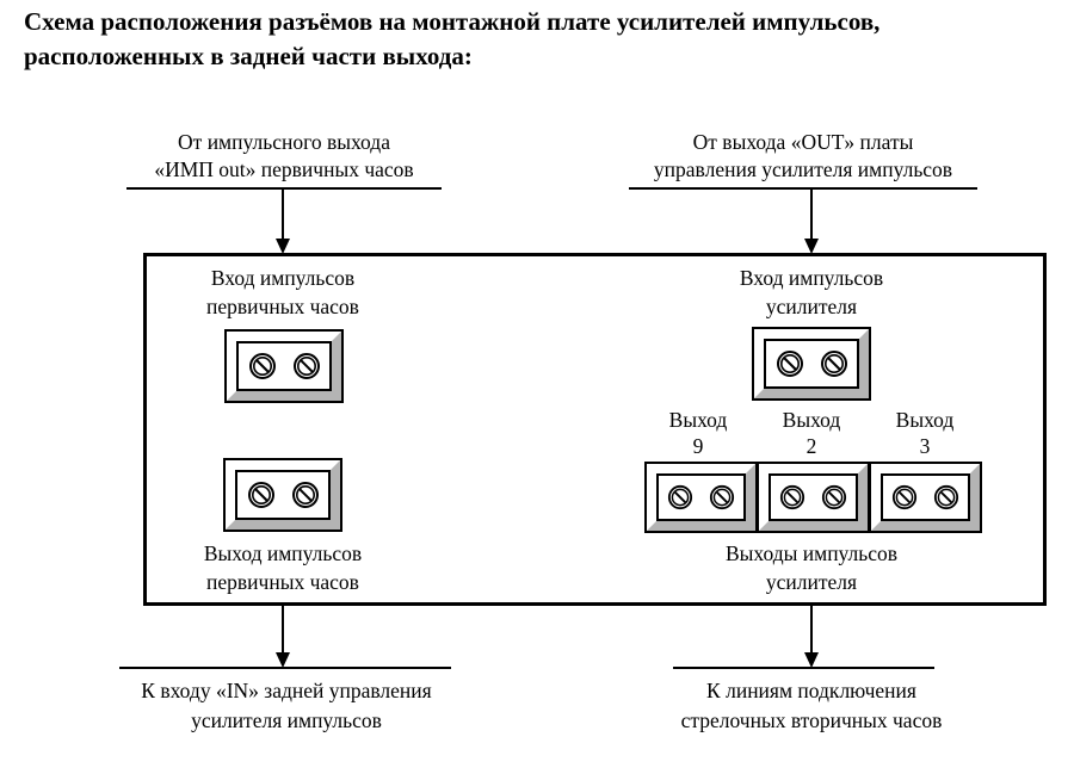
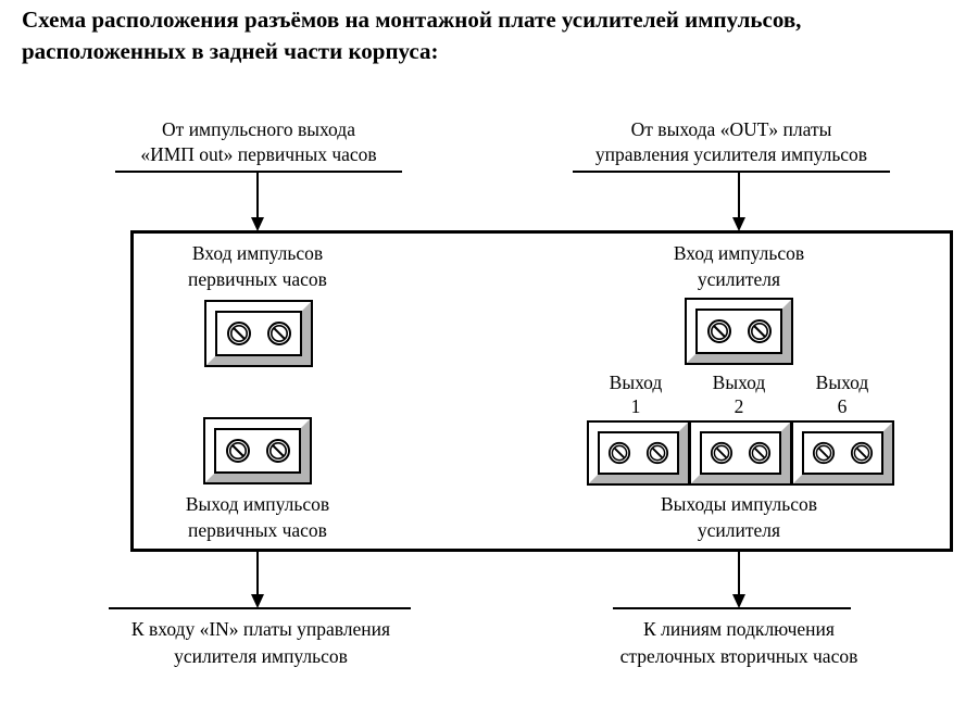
  Схема расположения разъёмов на монтажной плате усилителей импульсов,
- расположенных в задней части выхода:
+ расположенных в задней части корпуса:
  От импульсного выхода
  «ИМП out» первичных часов
  От выхода «OUT» платы
  управления усилителя импульсов
  Вход импульсов
  первичных часов
  Вход импульсов
  усилителя
  Выход
- 9
+ 1
  Выход
  2
  Выход
- 3
+ 6
  Выход импульсов
  первичных часов
  Выходы импульсов
  усилителя
- К входу «IN» задней управления
+ К входу «IN» платы управления
  усилителя импульсов
  К линиям подключения
  стрелочных вторичных часов
